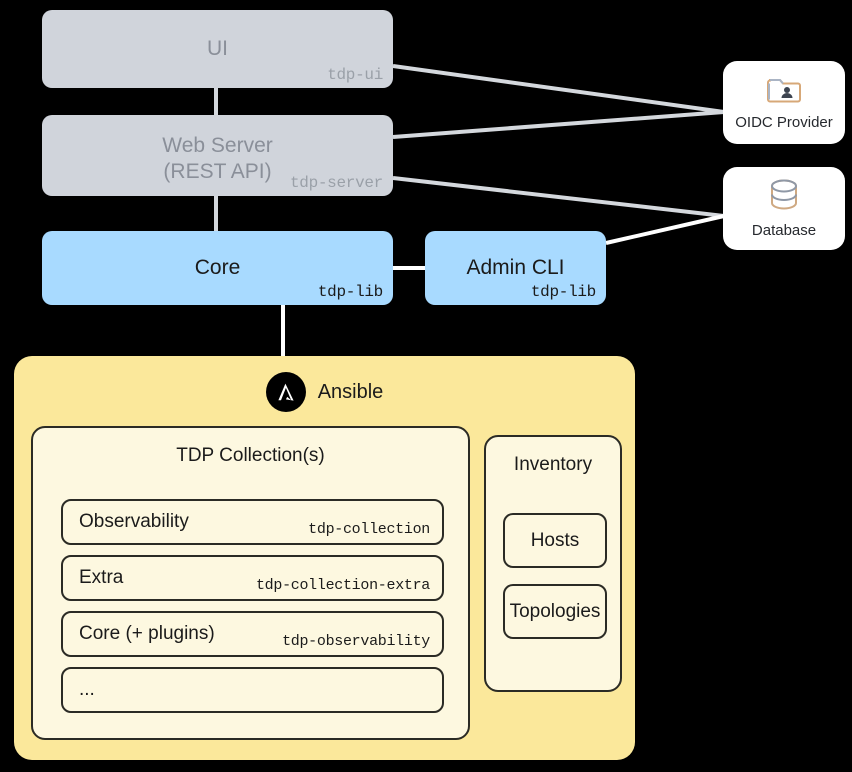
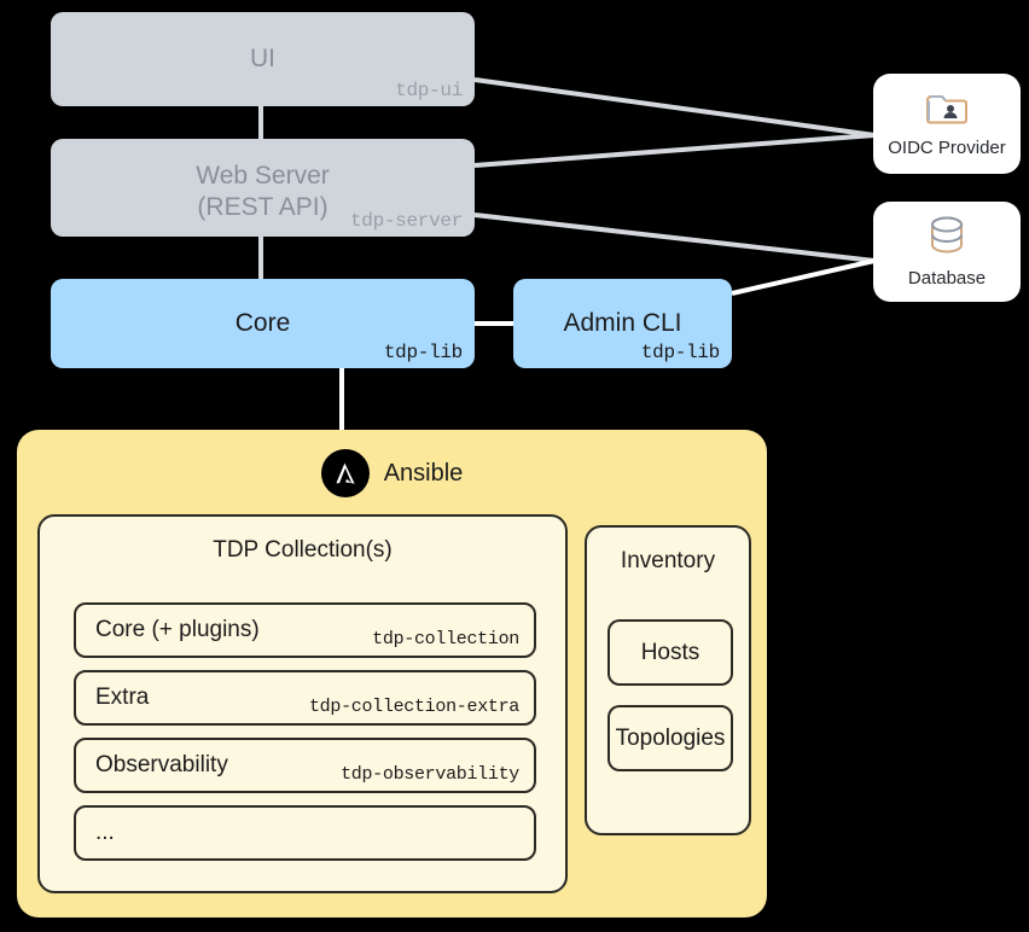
  UI
  tdp-ui
  Web Server
  (REST API)
  tdp-server
  Core
  tdp-lib
  Admin CLI
  tdp-lib
  OIDC Provider
  Database
  Ansible
  TDP Collection(s)
- Observability
+ Core (+ plugins)
  tdp-collection
  Extra
  tdp-collection-extra
- Core (+ plugins)
+ Observability
  tdp-observability
  ...
  Inventory
  Hosts
  Topologies
